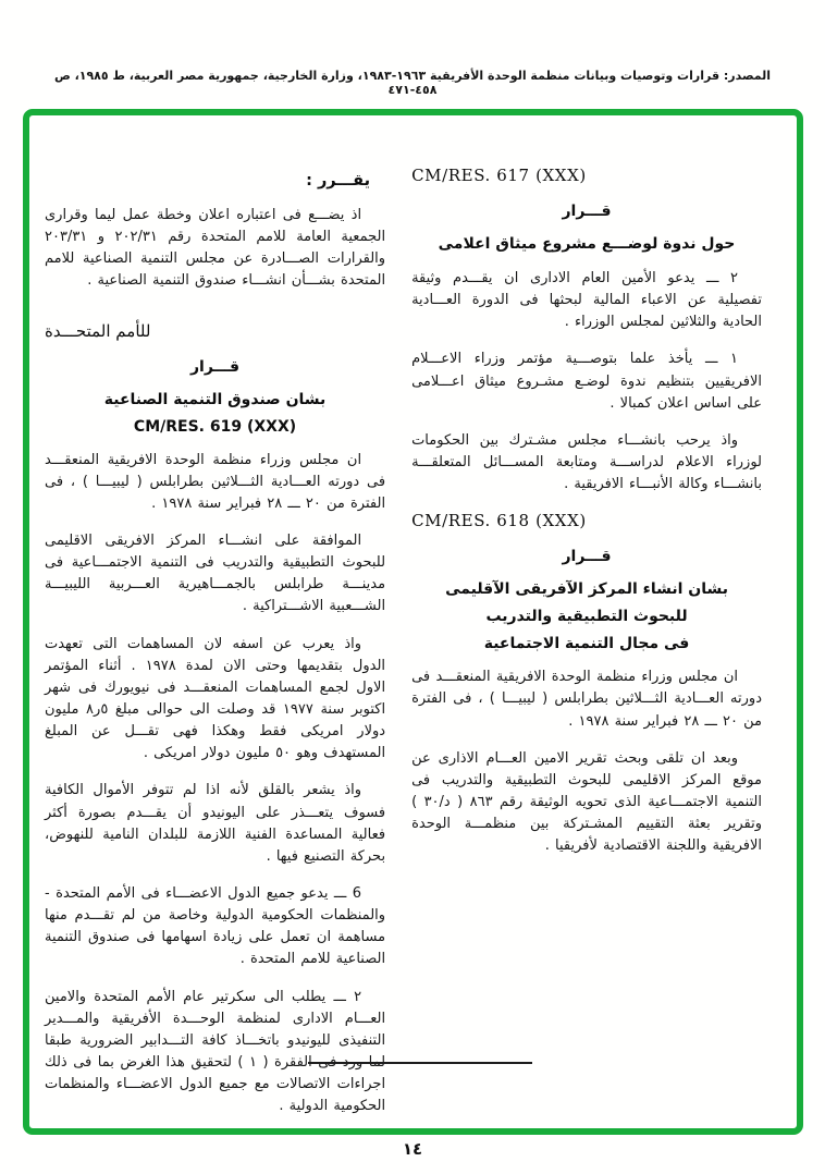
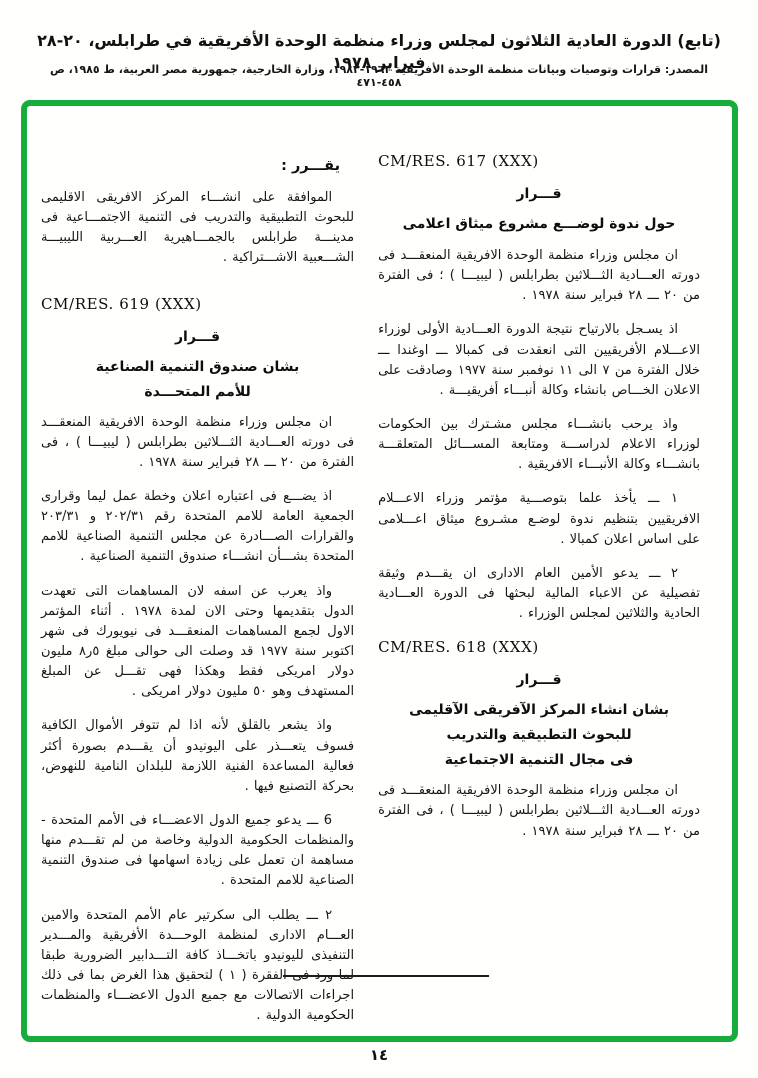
+ (تابع) الدورة العادية الثلاثون لمجلس وزراء منظمة الوحدة الأفريقية في طرابلس، ٢٠-٢٨ فبراير ١٩٧٨
  المصدر: قرارات وتوصيات وبيانات منظمة الوحدة الأفريقية ١٩٦٣-١٩٨٣، وزارة الخارجية، جمهورية مصر العربية، ط ١٩٨٥، ص ٤٥٨-٤٧١
  CM/RES. 617 (XXX)
  قـــرار
  حول ندوة لوضـــع مشروع ميثاق اعلامى
+ ان مجلس وزراء منظمة الوحدة الافريقية المنعقـــد فى دورته العـــادية الثـــلاثين بطرابلس ( ليبيـــا ) ؛ فى الفترة من ٢٠ ـــ ٢٨ فبراير سنة ١٩٧٨ .
+ اذ يسـجل بالارتياح نتيجة الدورة العـــادية الأولى لوزراء الاعـــلام الأفريقيين التى انعقدت فى كمبالا ـــ اوغندا ـــ خلال الفترة من ٧ الى ١١ نوفمبر سنة ١٩٧٧ وصادقت على الاعلان الخـــاص بانشاء وكالة أنبـــاء أفريقيـــة .
- ٢ ـــ يدعو الأمين العام الادارى ان يقـــدم وثيقة تفصيلية عن الاعباء المالية لبحثها فى الدورة العـــادية الحادية والثلاثين لمجلس الوزراء .
+ واذ يرحب بانشـــاء مجلس مشـترك بين الحكومات لوزراء الاعلام لدراســـة ومتابعة المســـائل المتعلقـــة بانشـــاء وكالة الأنبـــاء الافريقية .
  ١ ـــ يأخذ علما بتوصـــية مؤتمر وزراء الاعـــلام الافريقيين بتنظيم ندوة لوضـع مشـروع ميثاق اعـــلامى على اساس اعلان كمبالا .
- واذ يرحب بانشـــاء مجلس مشـترك بين الحكومات لوزراء الاعلام لدراســـة ومتابعة المســـائل المتعلقـــة بانشـــاء وكالة الأنبـــاء الافريقية .
+ ٢ ـــ يدعو الأمين العام الادارى ان يقـــدم وثيقة تفصيلية عن الاعباء المالية لبحثها فى الدورة العـــادية الحادية والثلاثين لمجلس الوزراء .
  CM/RES. 618 (XXX)
  قـــرار
  بشان انشاء المركز الآفريقى الآقليمى
  للبحوث التطبيقية والتدريب
  فى مجال التنمية الاجتماعية
  ان مجلس وزراء منظمة الوحدة الافريقية المنعقـــد فى دورته العـــادية الثـــلاثين بطرابلس ( ليبيـــا ) ، فى الفترة من ٢٠ ـــ ٢٨ فبراير سنة ١٩٧٨ .
- وبعد ان تلقى وبحث تقرير الامين العـــام الاذارى عن موقع المركز الاقليمى للبحوث التطبيقية والتدريب فى التنمية الاجتمـــاعية الذى تحويه الوثيقة رقم ٨٦٣ ( د/٣٠ ) وتقرير بعثة التقييم المشـتركة بين منظمـــة الوحدة الافريقية واللجنة الاقتصادية لأفريقيا .
  يقـــرر :
- اذ يضـــع فى اعتباره اعلان وخطة عمل ليما وقرارى الجمعية العامة للامم المتحدة رقم ٢٠٢/٣١ و ٢٠٣/٣١ والقرارات الصـــادرة عن مجلس التنمية الصناعية للامم المتحدة بشـــأن انشـــاء صندوق التنمية الصناعية .
+ الموافقة على انشـــاء المركز الافريقى الاقليمى للبحوث التطبيقية والتدريب فى التنمية الاجتمـــاعية فى مدينـــة طرابلس بالجمـــاهيرية العـــربية الليبيـــة الشـــعبية الاشـــتراكية .
- للأمم المتحـــدة
+ CM/RES. 619 (XXX)
  قـــرار
  بشان صندوق التنمية الصناعية
- CM/RES. 619 (XXX)
+ للأمم المتحـــدة
  ان مجلس وزراء منظمة الوحدة الافريقية المنعقـــد فى دورته العـــادية الثـــلاثين بطرابلس ( ليبيـــا ) ، فى الفترة من ٢٠ ـــ ٢٨ فبراير سنة ١٩٧٨ .
- الموافقة على انشـــاء المركز الافريقى الاقليمى للبحوث التطبيقية والتدريب فى التنمية الاجتمـــاعية فى مدينـــة طرابلس بالجمـــاهيرية العـــربية الليبيـــة الشـــعبية الاشـــتراكية .
+ اذ يضـــع فى اعتباره اعلان وخطة عمل ليما وقرارى الجمعية العامة للامم المتحدة رقم ٢٠٢/٣١ و ٢٠٣/٣١ والقرارات الصـــادرة عن مجلس التنمية الصناعية للامم المتحدة بشـــأن انشـــاء صندوق التنمية الصناعية .
  واذ يعرب عن اسفه لان المساهمات التى تعهدت الدول بتقديمها وحتى الان لمدة ١٩٧٨ . أثناء المؤتمر الاول لجمع المساهمات المنعقـــد فى نيويورك فى شهر اكتوبر سنة ١٩٧٧ قد وصلت الى حوالى مبلغ ٥ر٨ مليون دولار امريكى فقط وهكذا فهى تقـــل عن المبلغ المستهدف وهو ٥٠ مليون دولار امريكى .
  واذ يشعر بالقلق لأنه اذا لم تتوفر الأموال الكافية فسوف يتعـــذر على اليونيدو أن يقـــدم بصورة أكثر فعالية المساعدة الفنية اللازمة للبلدان النامية للنهوض، بحركة التصنيع فيها .
  6 ـــ يدعو جميع الدول الاعضـــاء فى الأمم المتحدة - والمنظمات الحكومية الدولية وخاصة من لم تقـــدم منها مساهمة ان تعمل على زيادة اسهامها فى صندوق التنمية الصناعية للامم المتحدة .
  ٢ ـــ يطلب الى سكرتير عام الأمم المتحدة والامين العـــام الادارى لمنظمة الوحـــدة الأفريقية والمـــدير التنفيذى لليونيدو باتخـــاذ كافة التـــدابير الضرورية طبقالفقرة ( ١ ) لتحقيق هذا الغرض بما فى ذلك اجراءات الاتصالات مع جميع الدول الاعضـــاء والمنظمات الحكومية الدولية .
  ١٤
